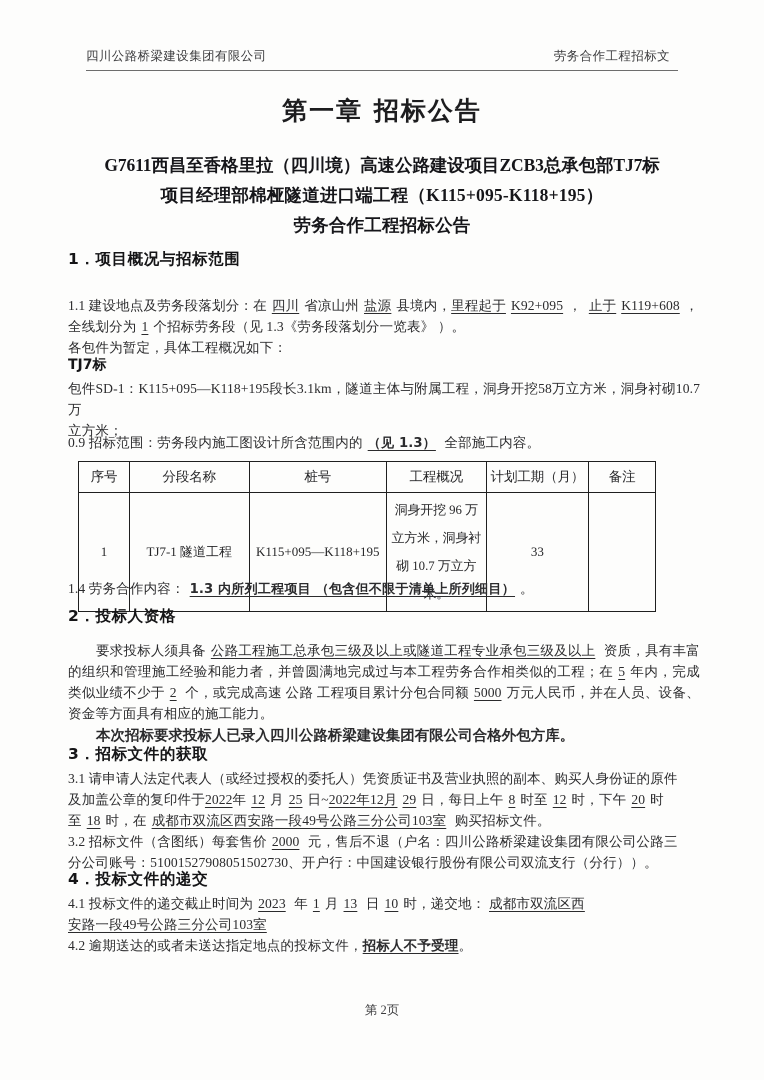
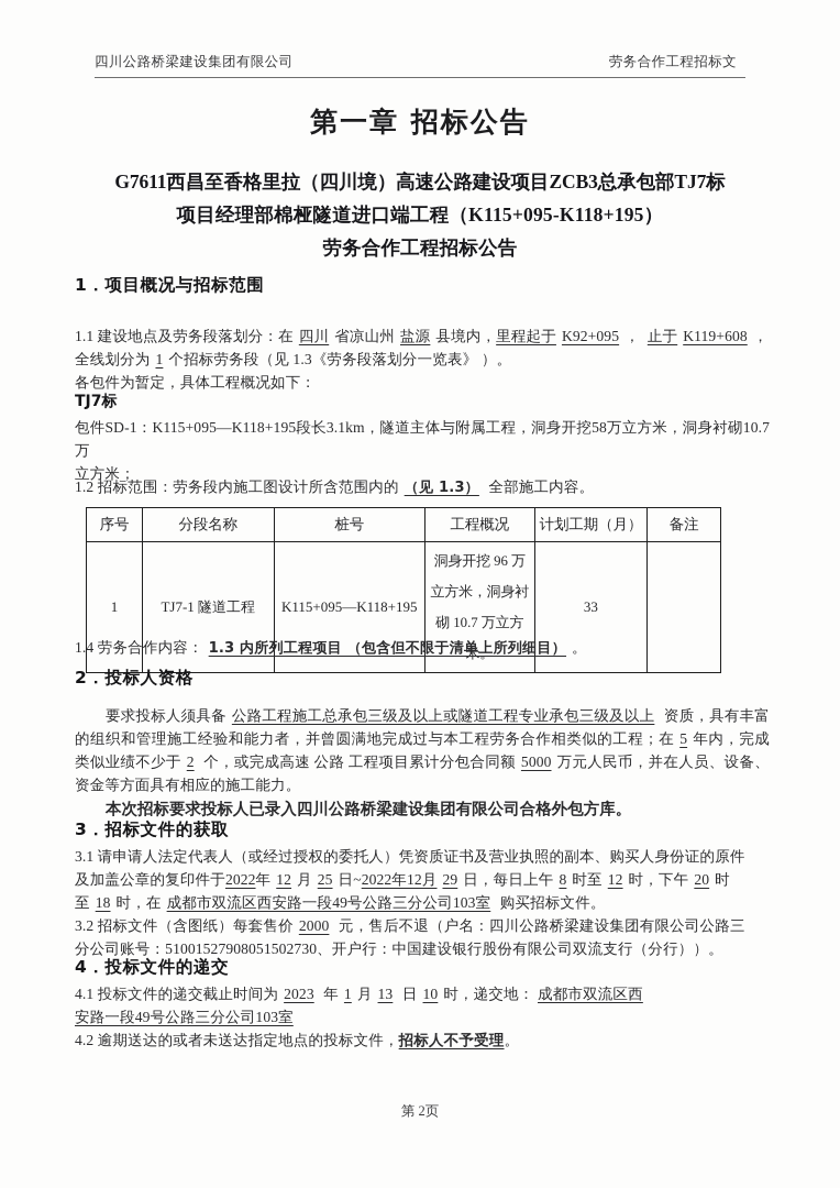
  四川公路桥梁建设集团有限公司
  劳务合作工程招标文
  第一章 招标公告
  G7611西昌至香格里拉（四川境）高速公路建设项目ZCB3总承包部TJ7标
  项目经理部棉桠隧道进口端工程（K115+095-K118+195）
  劳务合作工程招标公告
  1．项目概况与招标范围
  1.1 建设地点及劳务段落划分：在 四川 省凉山州 盐源 县境内，里程起于 K92+095 ， 止于 K119+608 ，
  全线划分为 1 个招标劳务段（见 1.3《劳务段落划分一览表》 ）。
  各包件为暂定，具体工程概况如下：
  TJ7标
  包件SD-1：K115+095—K118+195段长3.1km，隧道主体与附属工程，洞身开挖58万立方米，洞身衬砌10.7万
  立方米；
- 0.9 招标范围：劳务段内施工图设计所含范围内的 （见 1.3） 全部施工内容。
+ 1.2 招标范围：劳务段内施工图设计所含范围内的 （见 1.3） 全部施工内容。
  序号	分段名称	桩号	工程概况	计划工期（月）	备注
  1	TJ7-1 隧道工程	K115+095—K118+195	洞身开挖 96 万立方米，洞身衬砌 10.7 万立方米。	33
  1.4 劳务合作内容： 1.3 内所列工程项目 （包含但不限于清单上所列细目） 。
  2．投标人资格
  要求投标人须具备 公路工程施工总承包三级及以上或隧道工程专业承包三级及以上 资质，具有丰富的组织和管理施工经验和能力者，并曾圆满地完成过与本工程劳务合作相类似的工程；在 5 年内，完成类似业绩不少于 2 个，或完成高速 公路 工程项目累计分包合同额 5000 万元人民币，并在人员、设备、资金等方面具有相应的施工能力。
  本次招标要求投标人已录入四川公路桥梁建设集团有限公司合格外包方库。
  3．招标文件的获取
  3.1 请申请人法定代表人（或经过授权的委托人）凭资质证书及营业执照的副本、购买人身份证的原件
  及加盖公章的复印件于2022年 12 月 25 日~2022年12月 29 日，每日上午 8 时至 12 时，下午 20 时
  至 18 时，在 成都市双流区西安路一段49号公路三分公司103室 购买招标文件。
  3.2 招标文件（含图纸）每套售价 2000 元，售后不退（户名：四川公路桥梁建设集团有限公司公路三
  分公司账号：51001527908051502730、开户行：中国建设银行股份有限公司双流支行（分行））。
  4．投标文件的递交
  4.1 投标文件的递交截止时间为 2023 年 1 月 13 日 10 时，递交地： 成都市双流区西
  安路一段49号公路三分公司103室
  4.2 逾期送达的或者未送达指定地点的投标文件，招标人不予受理。
  第 2页
